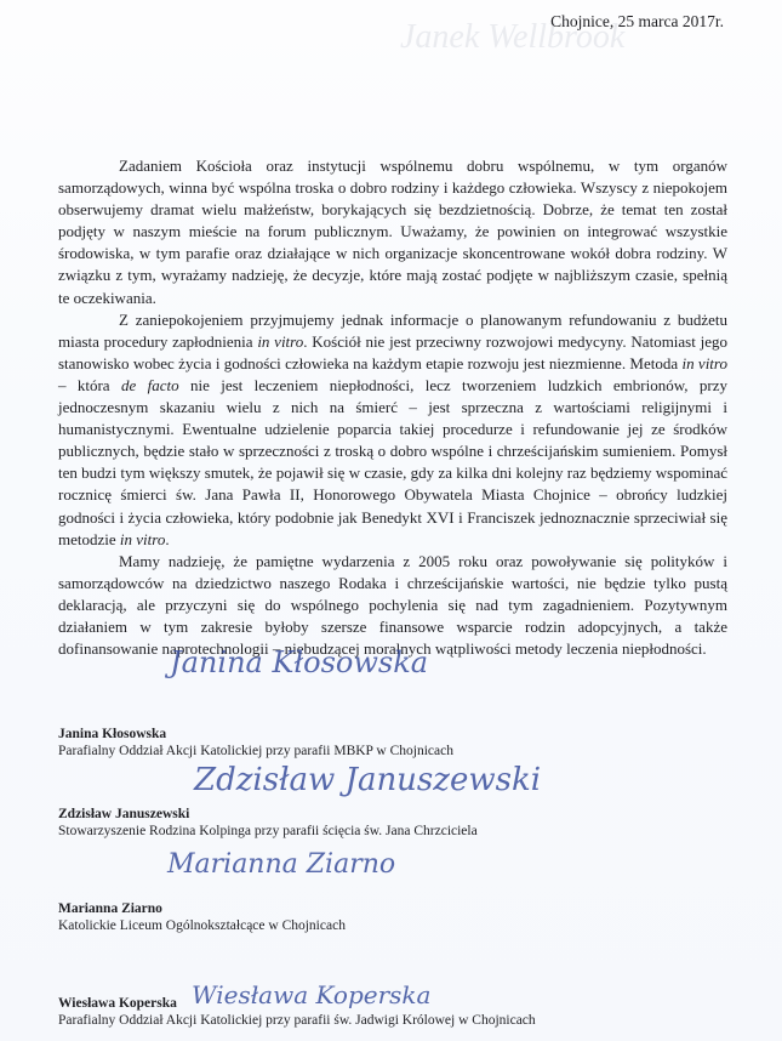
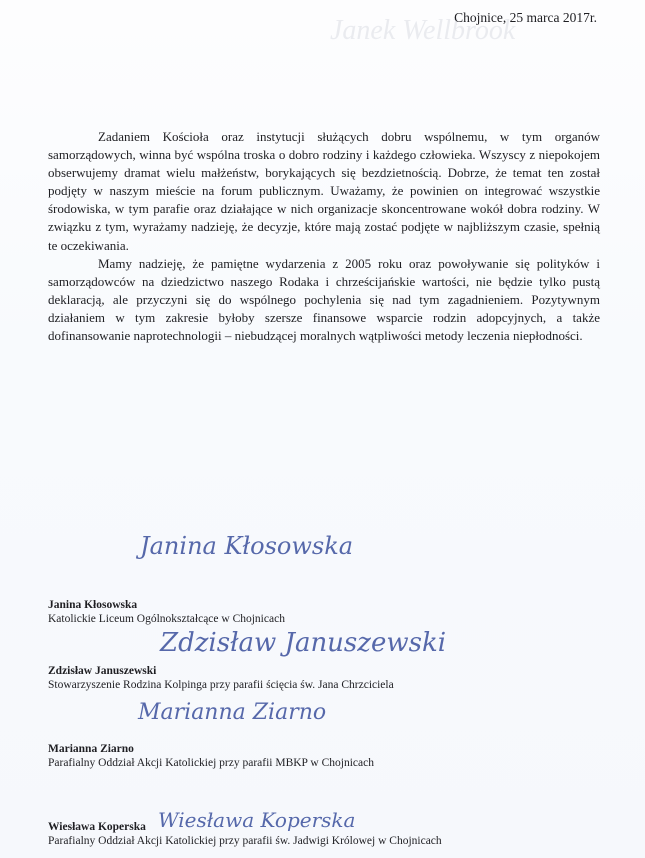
  Janek Wellbrook
  Chojnice, 25 marca 2017r.
- Zadaniem Kościoła oraz instytucji wspólnemu dobru wspólnemu, w tym organów samorządowych, winna być wspólna troska o dobro rodziny i każdego człowieka. Wszyscy z niepokojem obserwujemy dramat wielu małżeństw, borykających się bezdzietnością. Dobrze, że temat ten został podjęty w naszym mieście na forum publicznym. Uważamy, że powinien on integrować wszystkie środowiska, w tym parafie oraz działające w nich organizacje skoncentrowane wokół dobra rodziny. W związku z tym, wyrażamy nadzieję, że decyzje, które mają zostać podjęte w najbliższym czasie, spełnią te oczekiwania.
+ Zadaniem Kościoła oraz instytucji służących dobru wspólnemu, w tym organów samorządowych, winna być wspólna troska o dobro rodziny i każdego człowieka. Wszyscy z niepokojem obserwujemy dramat wielu małżeństw, borykających się bezdzietnością. Dobrze, że temat ten został podjęty w naszym mieście na forum publicznym. Uważamy, że powinien on integrować wszystkie środowiska, w tym parafie oraz działające w nich organizacje skoncentrowane wokół dobra rodziny. W związku z tym, wyrażamy nadzieję, że decyzje, które mają zostać podjęte w najbliższym czasie, spełnią te oczekiwania.
- Z zaniepokojeniem przyjmujemy jednak informacje o planowanym refundowaniu z budżetu miasta procedury zapłodnienia in vitro. Kościół nie jest przeciwny rozwojowi medycyny. Natomiast jego stanowisko wobec życia i godności człowieka na każdym etapie rozwoju jest niezmienne. Metoda in vitro – która de facto nie jest leczeniem niepłodności, lecz tworzeniem ludzkich embrionów, przy jednoczesnym skazaniu wielu z nich na śmierć – jest sprzeczna z wartościami religijnymi i humanistycznymi. Ewentualne udzielenie poparcia takiej procedurze i refundowanie jej ze środków publicznych, będzie stało w sprzeczności z troską o dobro wspólne i chrześcijańskim sumieniem. Pomysł ten budzi tym większy smutek, że pojawił się w czasie, gdy za kilka dni kolejny raz będziemy wspominać rocznicę śmierci św. Jana Pawła II, Honorowego Obywatela Miasta Chojnice – obrońcy ludzkiej godności i życia człowieka, który podobnie jak Benedykt XVI i Franciszek jednoznacznie sprzeciwiał się metodzie in vitro.
  Mamy nadzieję, że pamiętne wydarzenia z 2005 roku oraz powoływanie się polityków i samorządowców na dziedzictwo naszego Rodaka i chrześcijańskie wartości, nie będzie tylko pustą deklaracją, ale przyczyni się do wspólnego pochylenia się nad tym zagadnieniem. Pozytywnym działaniem w tym zakresie byłoby szersze finansowe wsparcie rodzin adopcyjnych, a także dofinansowanie naprotechnologii – niebudzącej moralnych wątpliwości metody leczenia niepłodności.
  Janina Kłosowska
  Janina Kłosowska
- Parafialny Oddział Akcji Katolickiej przy parafii MBKP w Chojnicach
+ Katolickie Liceum Ogólnokształcące w Chojnicach
  Zdzisław Januszewski
  Zdzisław Januszewski
  Stowarzyszenie Rodzina Kolpinga przy parafii ścięcia św. Jana Chrzciciela
  Marianna Ziarno
  Marianna Ziarno
- Katolickie Liceum Ogólnokształcące w Chojnicach
+ Parafialny Oddział Akcji Katolickiej przy parafii MBKP w Chojnicach
  Wiesława Koperska
  Wiesława Koperska
  Parafialny Oddział Akcji Katolickiej przy parafii św. Jadwigi Królowej w Chojnicach
